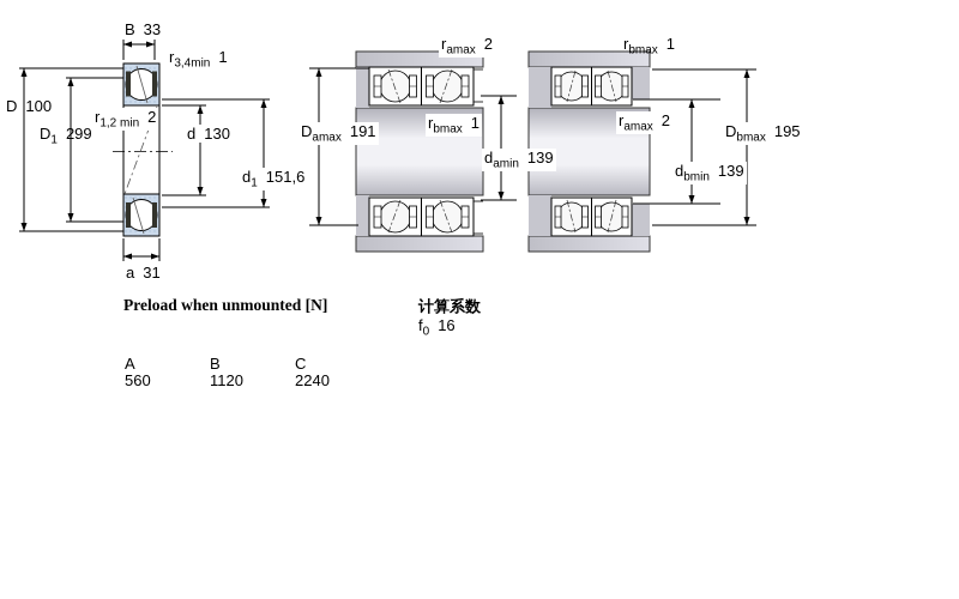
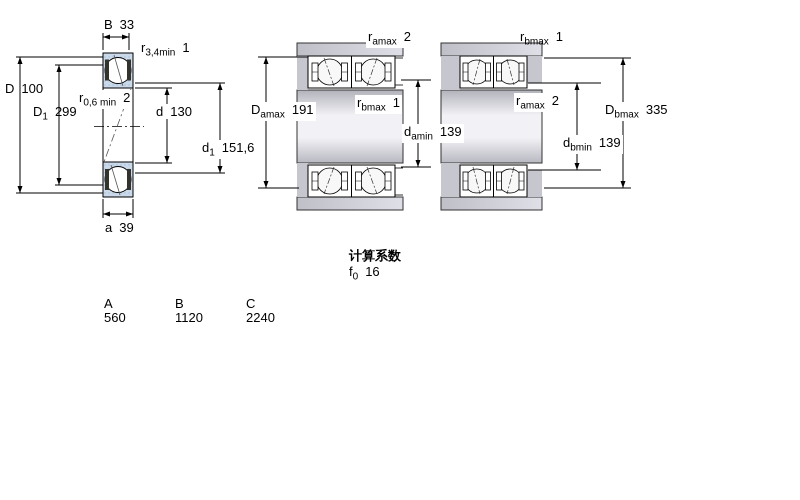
  B 33
  r3,4min1
  D 100
  D1299
- r1,2 min2
+ r0,6 min2
  d 130
  d1151,6
- a 31
+ a 39
  ramax2
  Damax191
  rbmax1
  damin139
  rbmax1
  ramax2
- Dbmax195
+ Dbmax335
  dbmin139
- Preload when unmounted [N]
  计算系数
  f016
  A
  B
  C
  560
  1120
  2240
